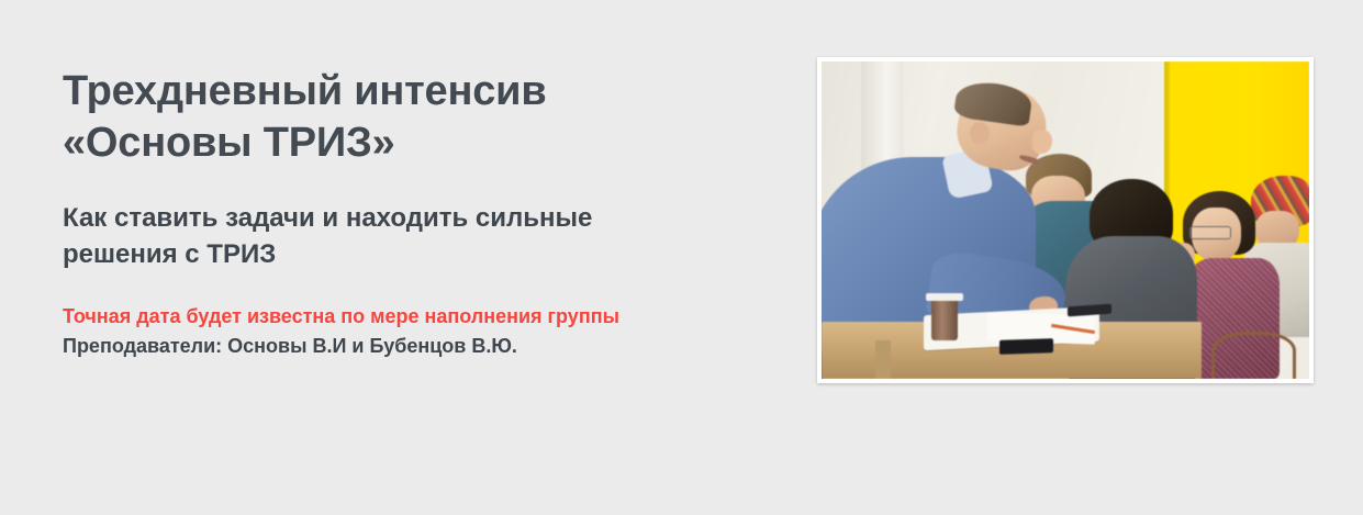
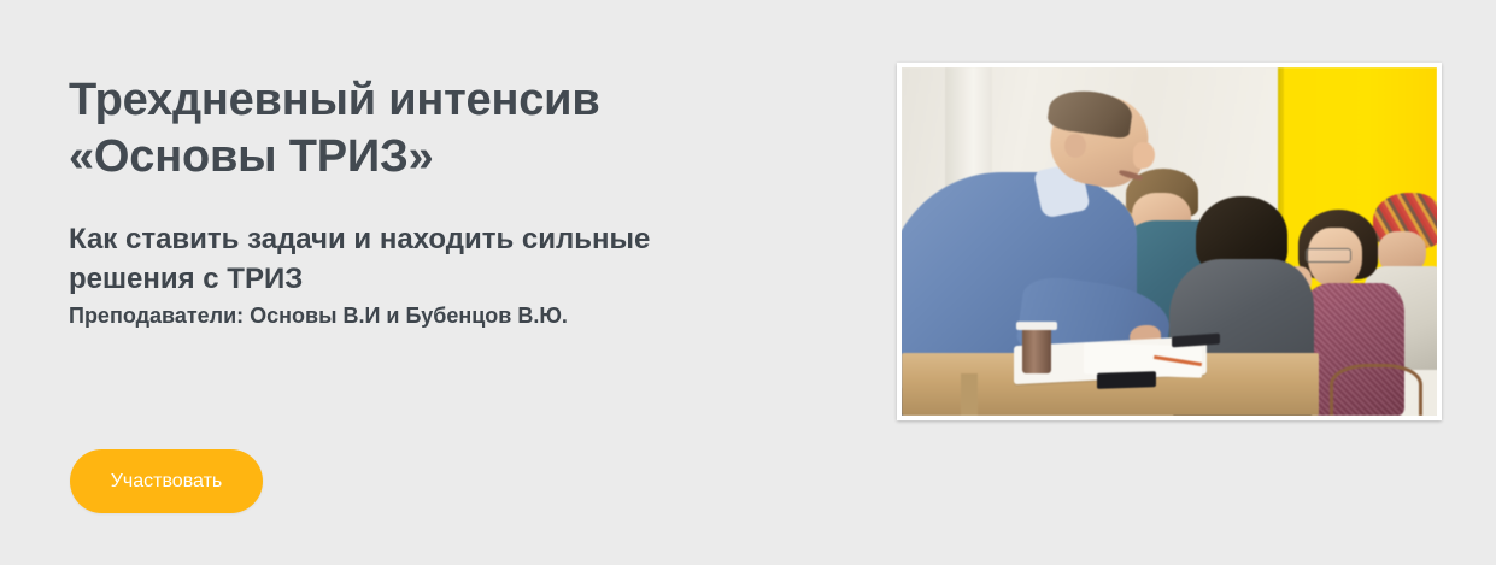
  Трехдневный интенсив
  «Основы ТРИЗ»
  Как ставить задачи и находить сильные
  решения с ТРИЗ
- Точная дата будет известна по мере наполнения группы
  Преподаватели: Основы В.И и Бубенцов В.Ю.
+ Участвовать
